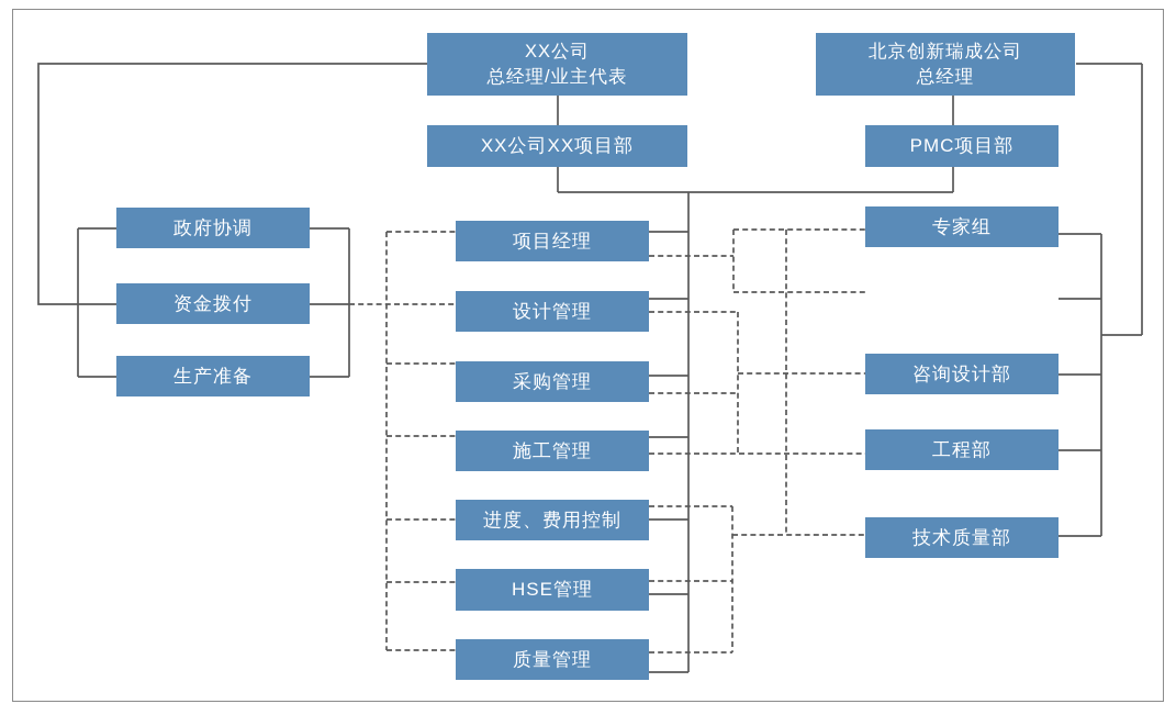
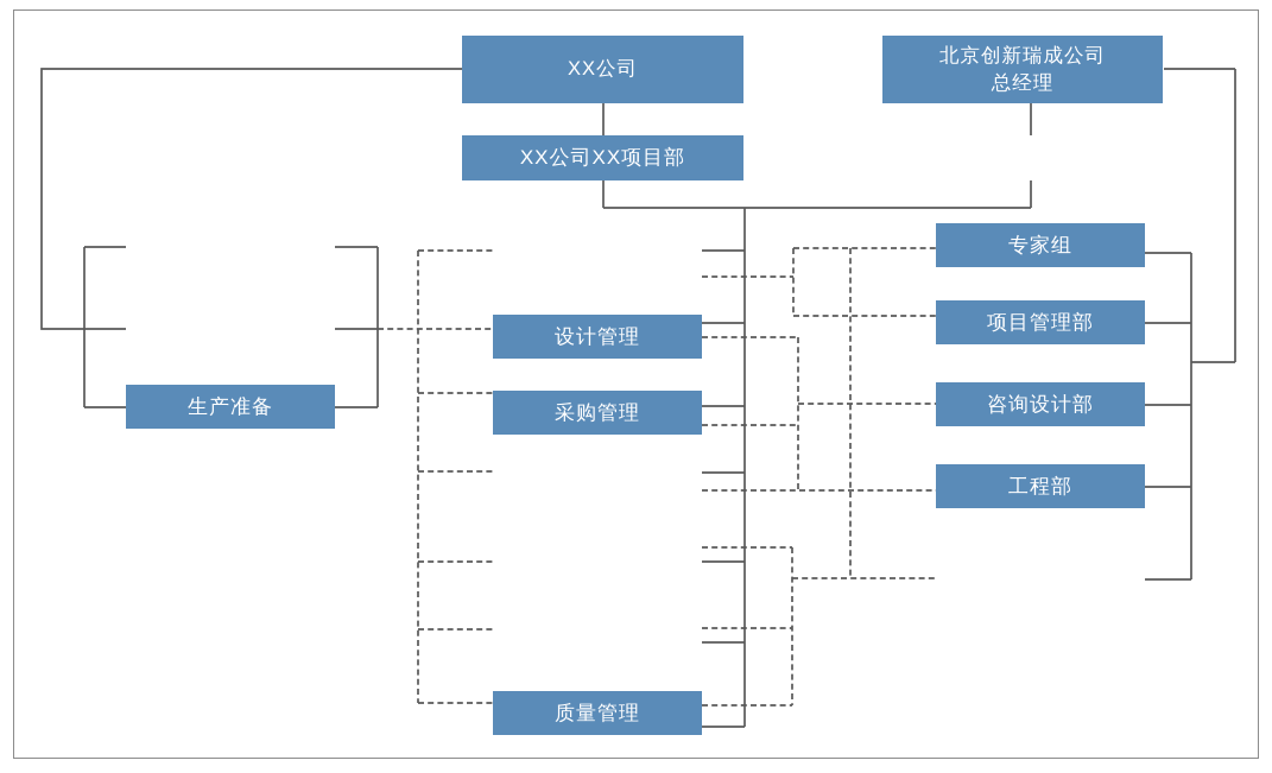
  XX公司
- 总经理/业主代表
  XX公司XX项目部
  北京创新瑞成公司
  总经理
- PMC项目部
- 政府协调
- 资金拨付
  生产准备
- 项目经理
  设计管理
  采购管理
- 施工管理
- 进度、费用控制
- HSE管理
  质量管理
  专家组
+ 项目管理部
  咨询设计部
  工程部
- 技术质量部
